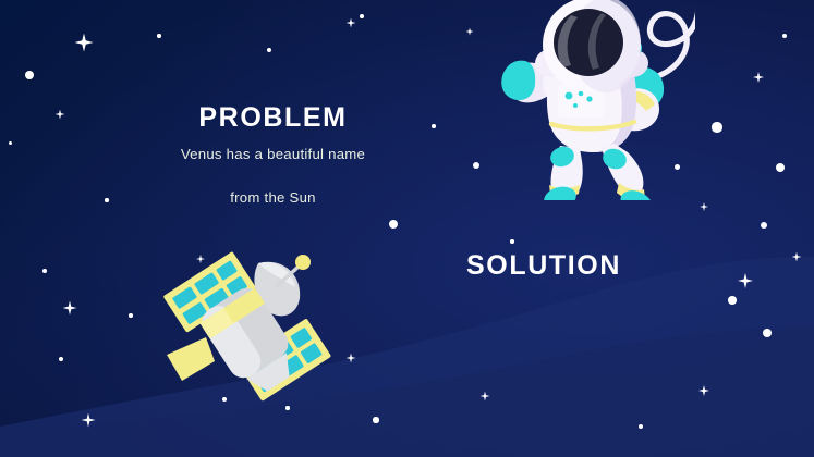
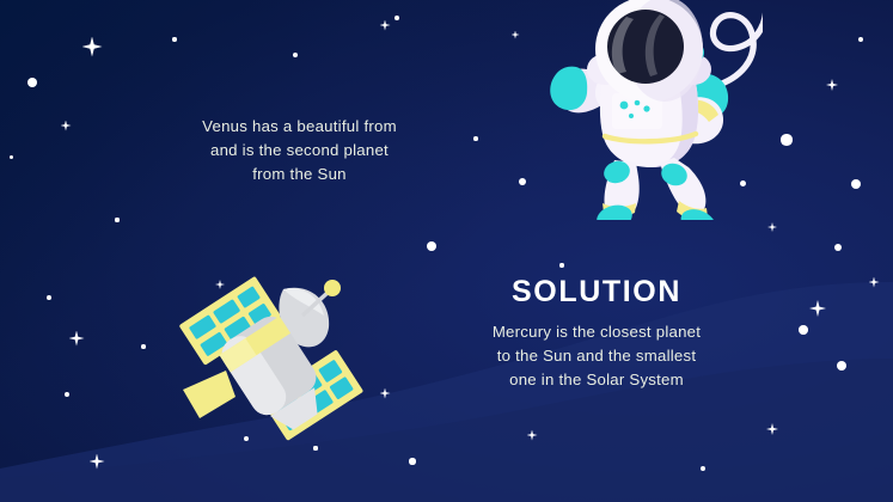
- PROBLEM
- Venus has a beautiful name
+ Venus has a beautiful from
+ and is the second planet
  from the Sun
  SOLUTION
+ Mercury is the closest planet
+ to the Sun and the smallest
+ one in the Solar System
